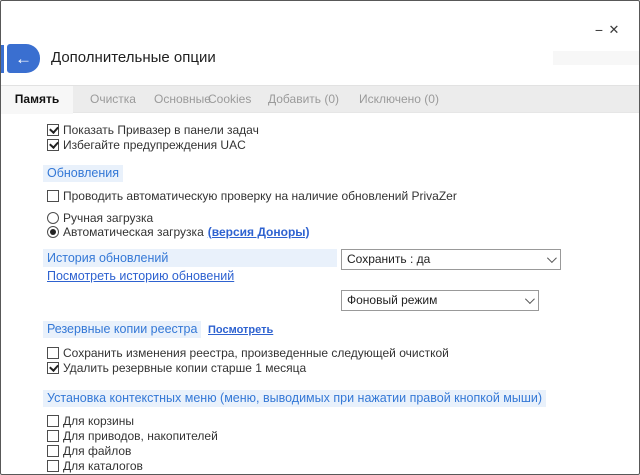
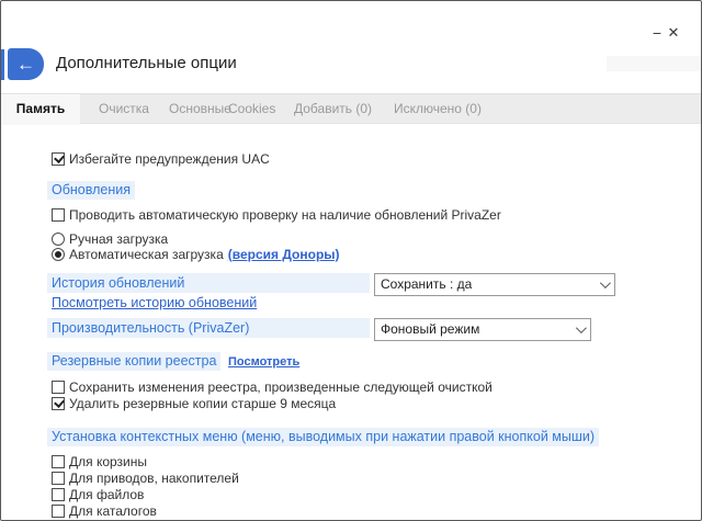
  −
  ✕
  ←
  Дополнительные опции
  Память
  Очистка
  Основные
  Cookies
  Добавить (0)
  Исключено (0)
- Показать Привазер в панели задач
  Избегайте предупреждения UAC
  Обновления
  Проводить автоматическую проверку на наличие обновлений PrivaZer
  Ручная загрузка
  Автоматическая загрузка
  (версия Доноры)
  История обновлений
  Сохранить : да
  Посмотреть историю обновений
+ Производительность (PrivaZer)
  Фоновый режим
  Резервные копии реестра
  Посмотреть
  Сохранить изменения реестра, произведенные следующей очисткой
- Удалить резервные копии старше 1 месяца
+ Удалить резервные копии старше 9 месяца
  Установка контекстных меню (меню, выводимых при нажатии правой кнопкой мыши)
  Для корзины
  Для приводов, накопителей
  Для файлов
  Для каталогов
